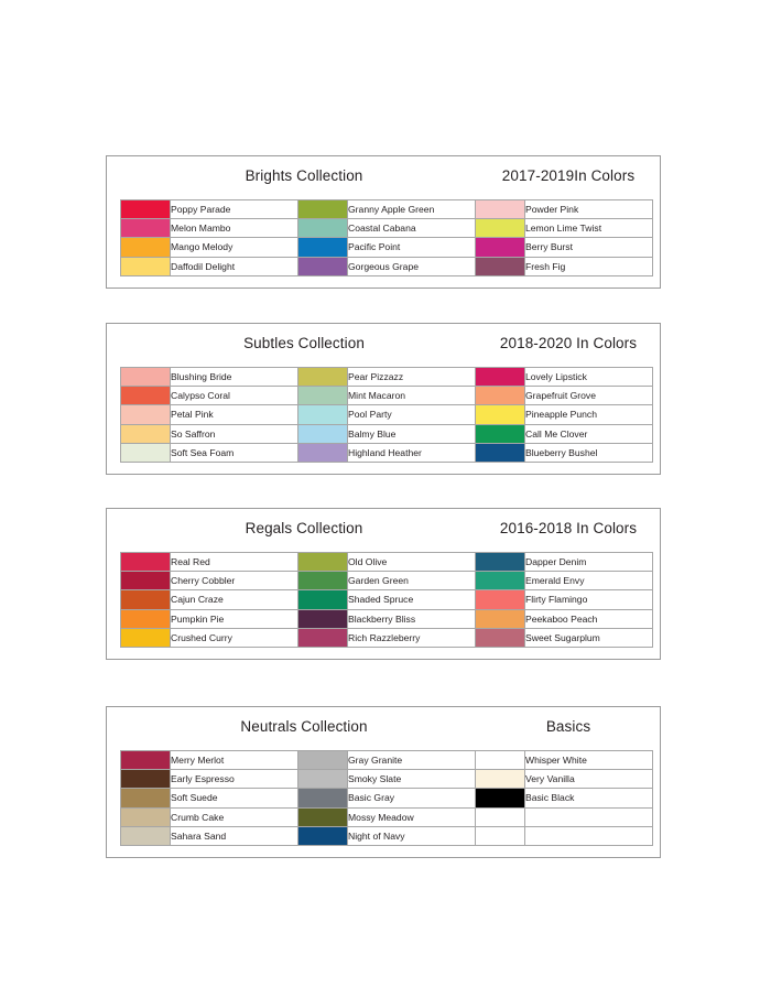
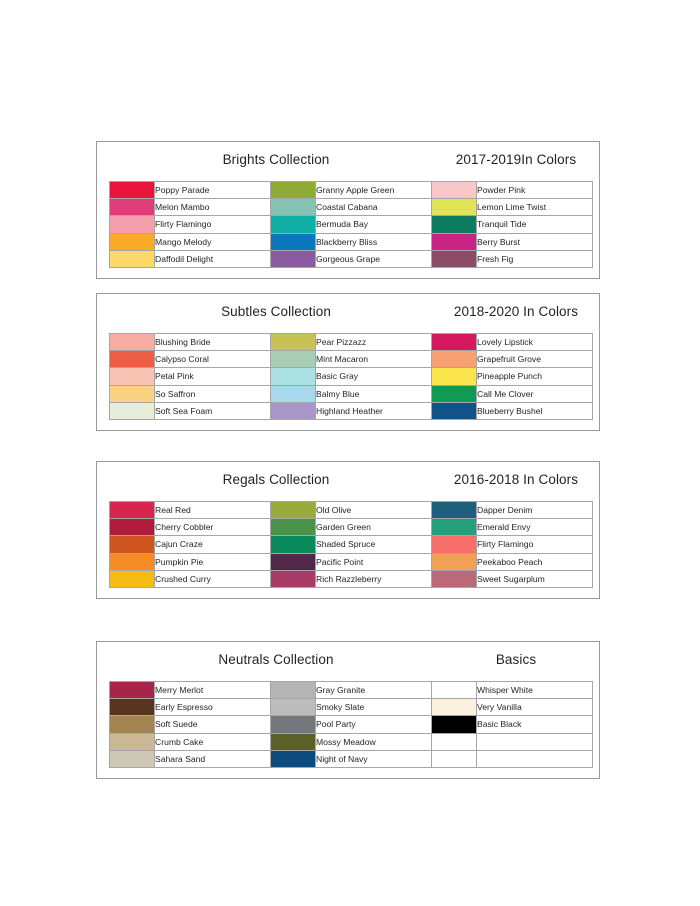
  Brights Collection
  2017-2019In Colors
  	Poppy Parade		Granny Apple Green		Powder Pink
  	Melon Mambo		Coastal Cabana		Lemon Lime Twist
+ 	Flirty Flamingo		Bermuda Bay		Tranquil Tide
- 	Mango Melody		Pacific Point		Berry Burst
+ 	Mango Melody		Blackberry Bliss		Berry Burst
  	Daffodil Delight		Gorgeous Grape		Fresh Fig
  Subtles Collection
  2018-2020 In Colors
  	Blushing Bride		Pear Pizzazz		Lovely Lipstick
  	Calypso Coral		Mint Macaron		Grapefruit Grove
- 	Petal Pink		Pool Party		Pineapple Punch
+ 	Petal Pink		Basic Gray		Pineapple Punch
  	So Saffron		Balmy Blue		Call Me Clover
  	Soft Sea Foam		Highland Heather		Blueberry Bushel
  Regals Collection
  2016-2018 In Colors
  	Real Red		Old Olive		Dapper Denim
  	Cherry Cobbler		Garden Green		Emerald Envy
  	Cajun Craze		Shaded Spruce		Flirty Flamingo
- 	Pumpkin Pie		Blackberry Bliss		Peekaboo Peach
+ 	Pumpkin Pie		Pacific Point		Peekaboo Peach
  	Crushed Curry		Rich Razzleberry		Sweet Sugarplum
  Neutrals Collection
  Basics
  	Merry Merlot		Gray Granite		Whisper White
  	Early Espresso		Smoky Slate		Very Vanilla
- 	Soft Suede		Basic Gray		Basic Black
+ 	Soft Suede		Pool Party		Basic Black
  	Crumb Cake		Mossy Meadow
  	Sahara Sand		Night of Navy
